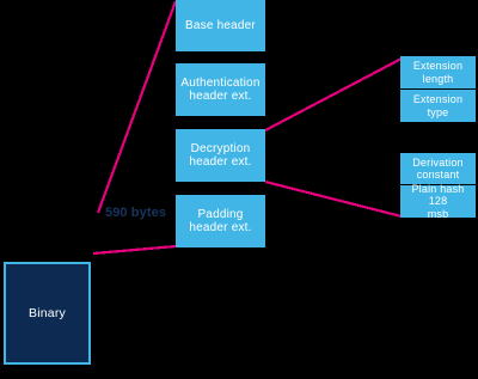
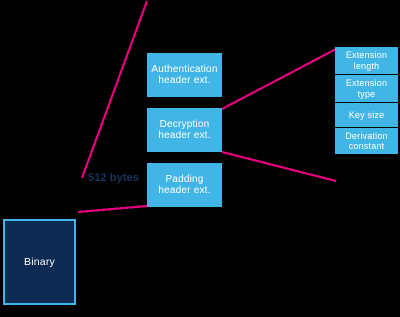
  Binary
- 590 bytes
+ 512 bytes
- Base header
  Authentication
  header ext.
  Decryption
  header ext.
  Padding
  header ext.
  Extension
  length
  Extension
  type
+ Key size
  Derivation
  constant
- Plain hash 128
- msb
